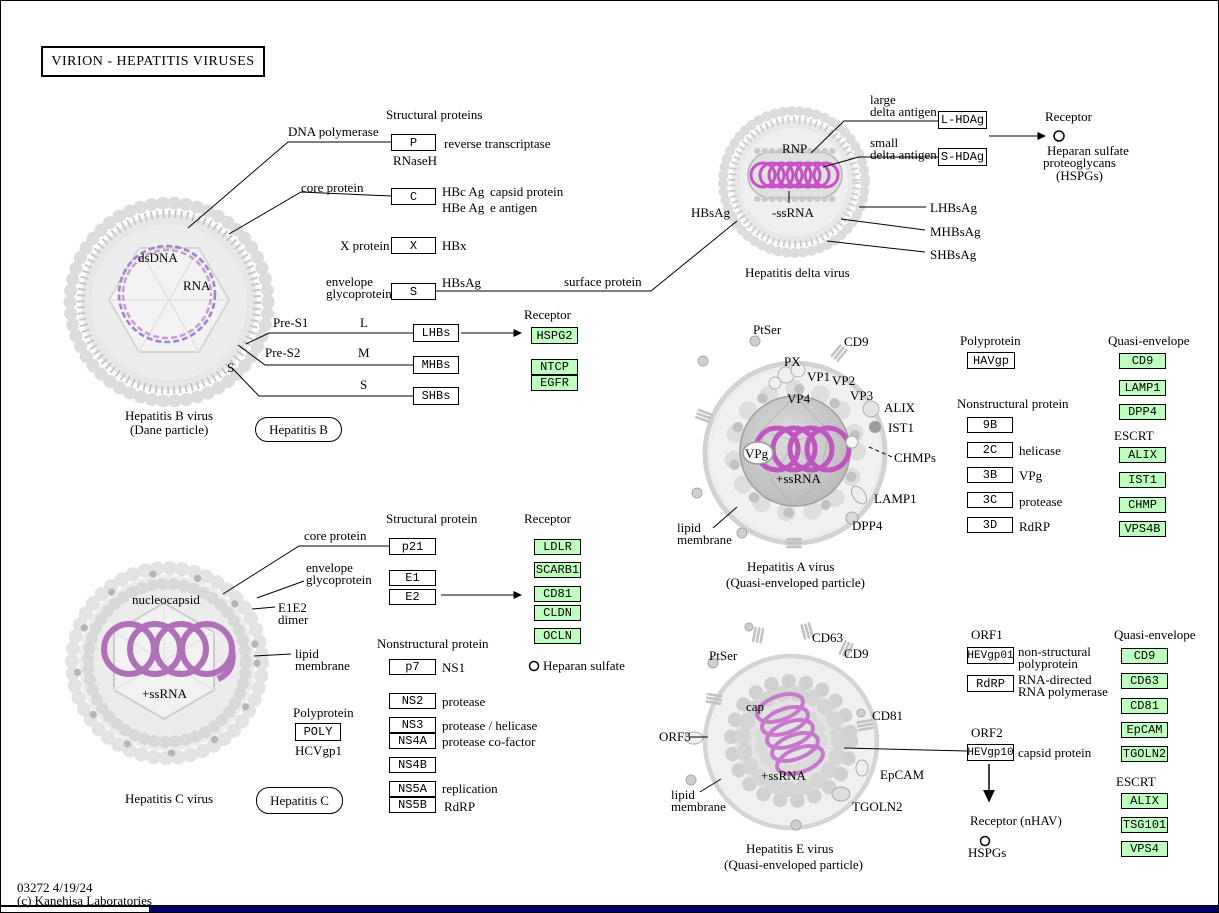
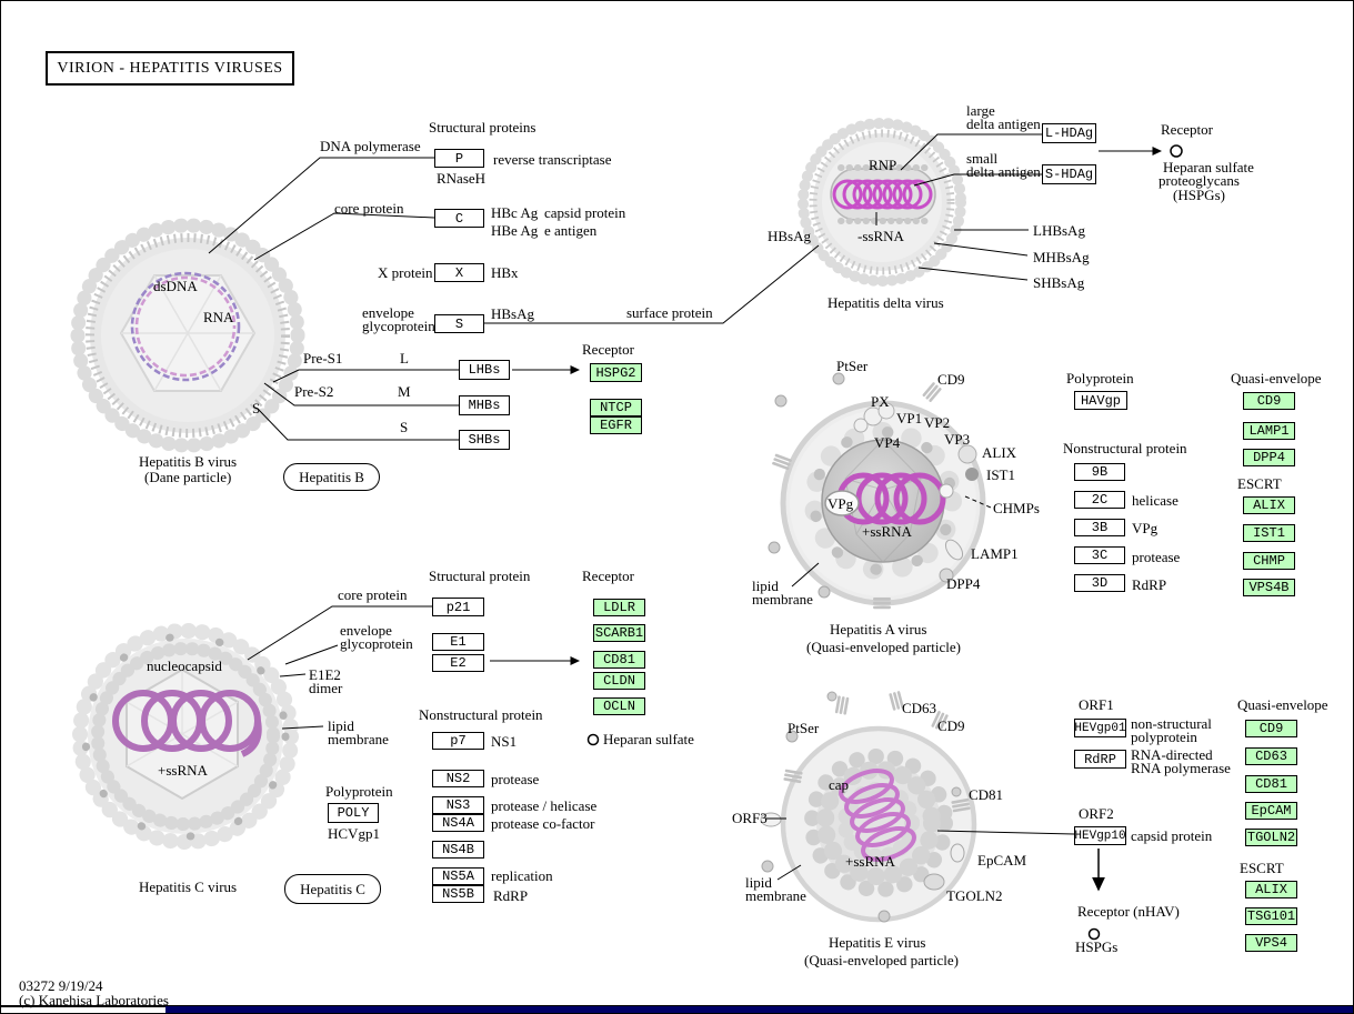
  VIRION - HEPATITIS VIRUSES
  Structural proteins
  DNA polymerase
  P
  RNaseH
  reverse transcriptase
  core protein
  C
  HBc Ag
  capsid protein
  HBe Ag
  e antigen
  X protein
  X
  HBx
  envelope
  glycoprotein
  S
  HBsAg
  surface protein
  Receptor
  Pre-S1
  L
  LHBs
  HSPG2
  Pre-S2
  M
  MHBs
  NTCP
  EGFR
  S
  SHBs
  S
  dsDNA
  RNA
  Hepatitis B virus
  (Dane particle)
  Hepatitis B
  HBsAg
  RNP
  -ssRNA
  large
  delta antigen
  L-HDAg
  small
  delta antigen
  S-HDAg
  Receptor
  Heparan sulfate
  proteoglycans
  (HSPGs)
  LHBsAg
  MHBsAg
  SHBsAg
  Hepatitis delta virus
  PtSer
  CD9
  PX
  VP1
  VP2
  VP3
  VP4
  ALIX
  IST1
  VPg
  CHMPs
  +ssRNA
  LAMP1
  DPP4
  lipid
  membrane
  Hepatitis A virus
  (Quasi-enveloped particle)
  Polyprotein
  HAVgp
  Nonstructural protein
  9B
  2C
  helicase
  3B
  VPg
  3C
  protease
  3D
  RdRP
  Quasi-envelope
  CD9
  LAMP1
  DPP4
  ESCRT
  ALIX
  IST1
  CHMP
  VPS4B
  Structural protein
  core protein
  p21
  envelope
  glycoprotein
  E1
  E2
  E1E2
  dimer
  nucleocapsid
  +ssRNA
  lipid
  membrane
  Receptor
  LDLR
  SCARB1
  CD81
  CLDN
  OCLN
  Heparan sulfate
  Nonstructural protein
  p7
  NS1
  NS2
  protease
  NS3
  protease / helicase
  NS4A
  protease co-factor
  NS4B
  NS5A
  replication
  NS5B
  RdRP
  Polyprotein
  POLY
  HCVgp1
  Hepatitis C
  Hepatitis C virus
  PtSer
  CD63
  CD9
  cap
  CD81
  ORF3
  EpCAM
  +ssRNA
  TGOLN2
  lipid
  membrane
  Hepatitis E virus
  (Quasi-enveloped particle)
  ORF1
  HEVgp01
  non-structural
  polyprotein
  RdRP
  RNA-directed
  RNA polymerase
  ORF2
  HEVgp10
  capsid protein
  Receptor (nHAV)
  HSPGs
  Quasi-envelope
  CD9
  CD63
  CD81
  EpCAM
  TGOLN2
  ESCRT
  ALIX
  TSG101
  VPS4
- 03272 4/19/24
+ 03272 9/19/24
  (c) Kanehisa Laboratories
